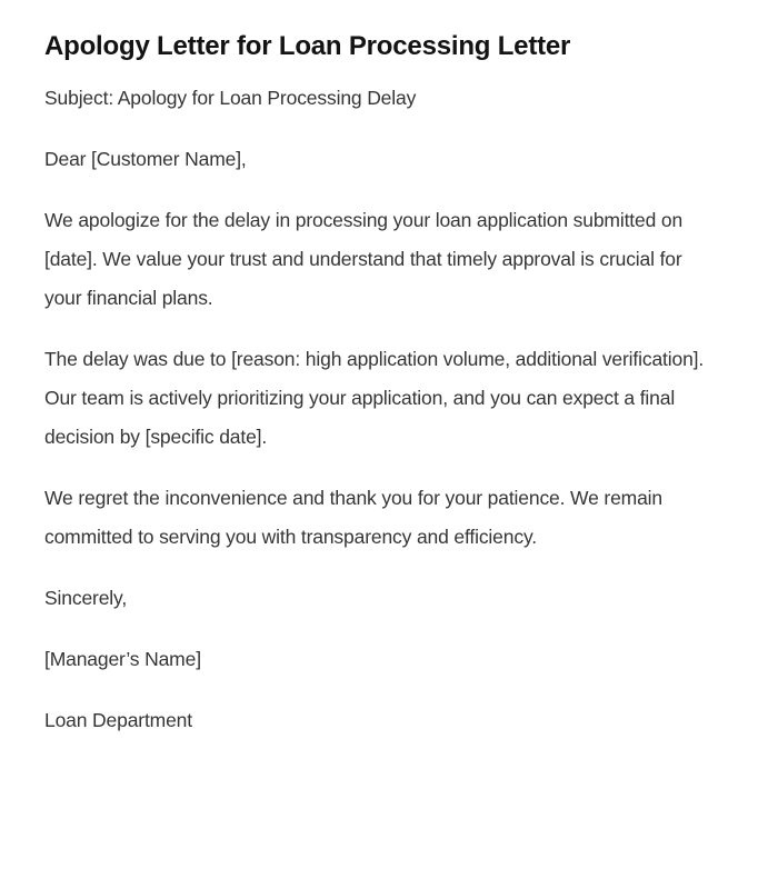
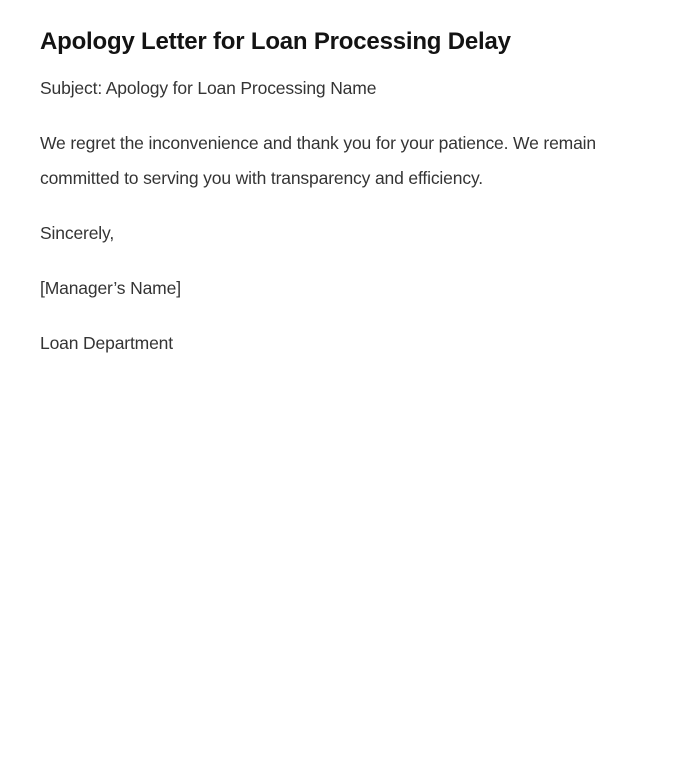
- Apology Letter for Loan Processing Letter
+ Apology Letter for Loan Processing Delay
- Subject: Apology for Loan Processing Delay
+ Subject: Apology for Loan Processing Name
- Dear [Customer Name],
- We apologize for the delay in processing your loan application submitted on [date]. We value your trust and understand that timely approval is crucial for your financial plans.
- The delay was due to [reason: high application volume, additional verification]. Our team is actively prioritizing your application, and you can expect a final decision by [specific date].
  We regret the inconvenience and thank you for your patience. We remain committed to serving you with transparency and efficiency.
  Sincerely,
  [Manager’s Name]
  Loan Department
